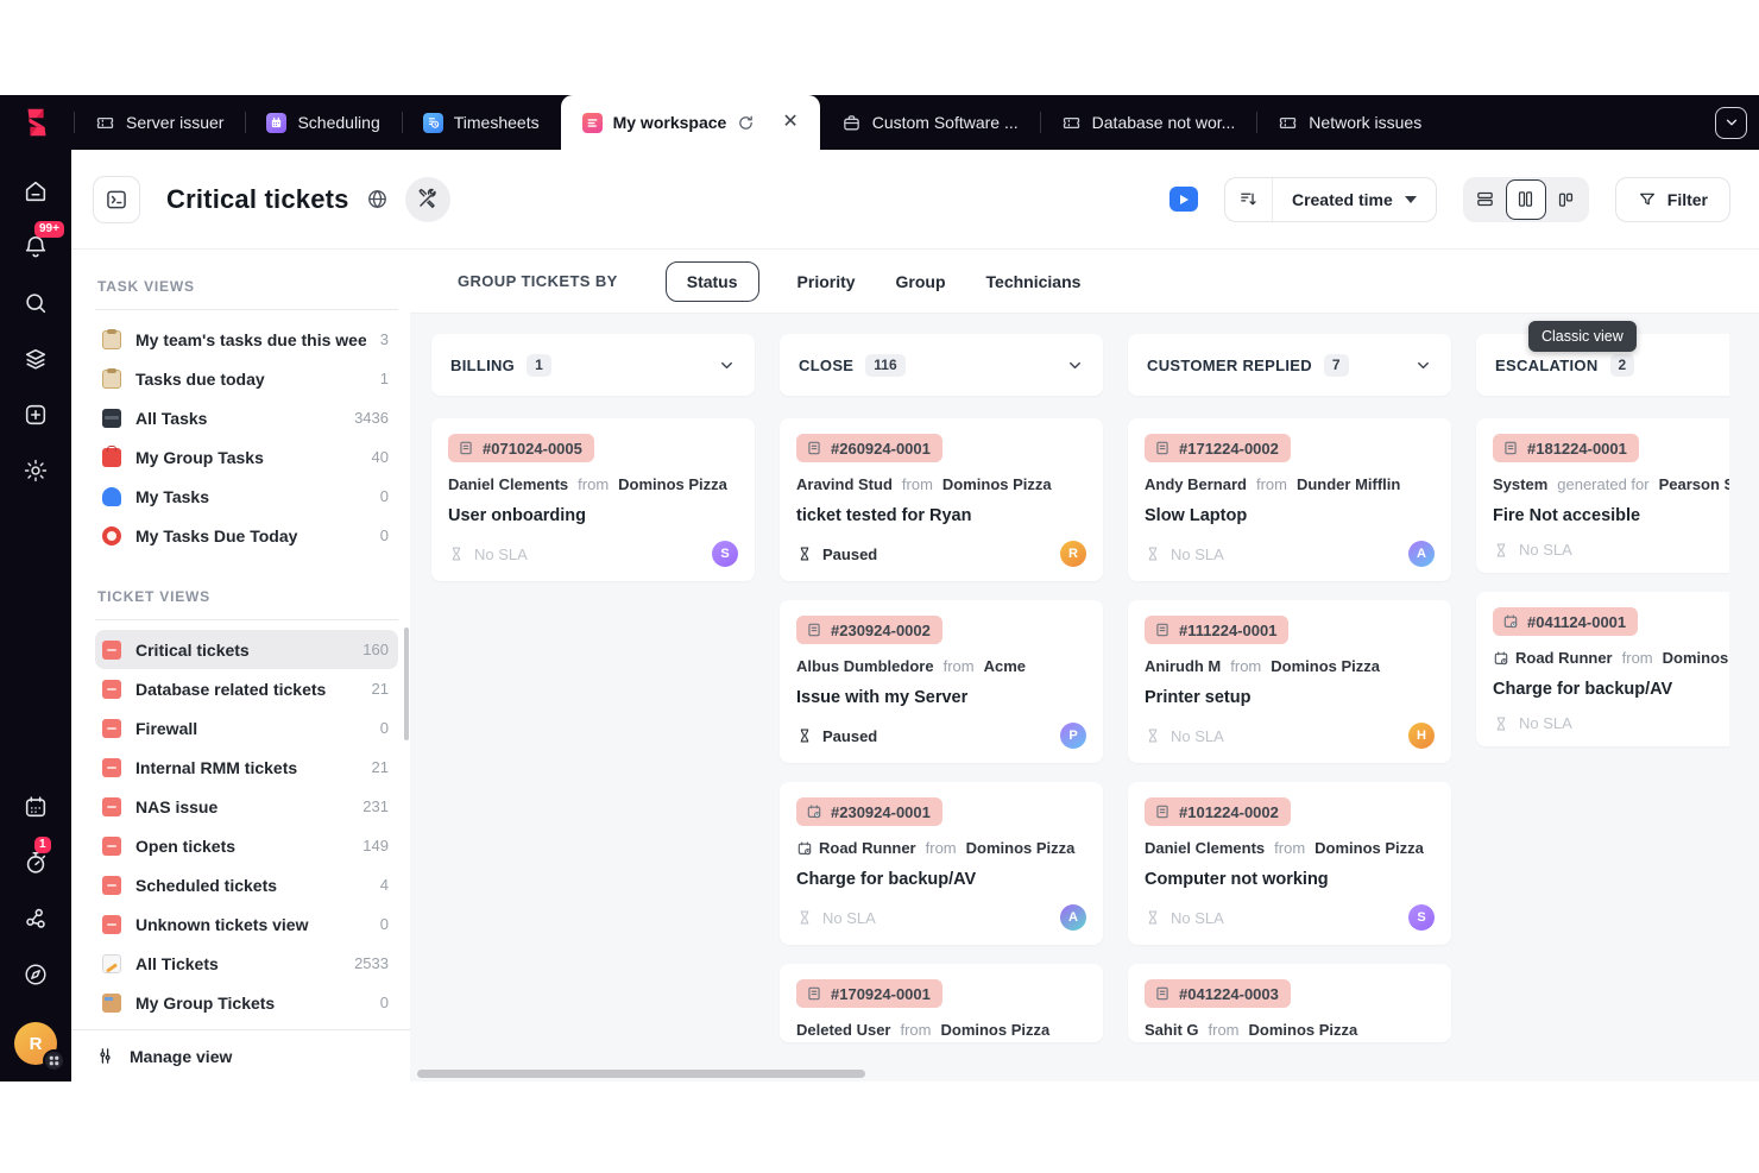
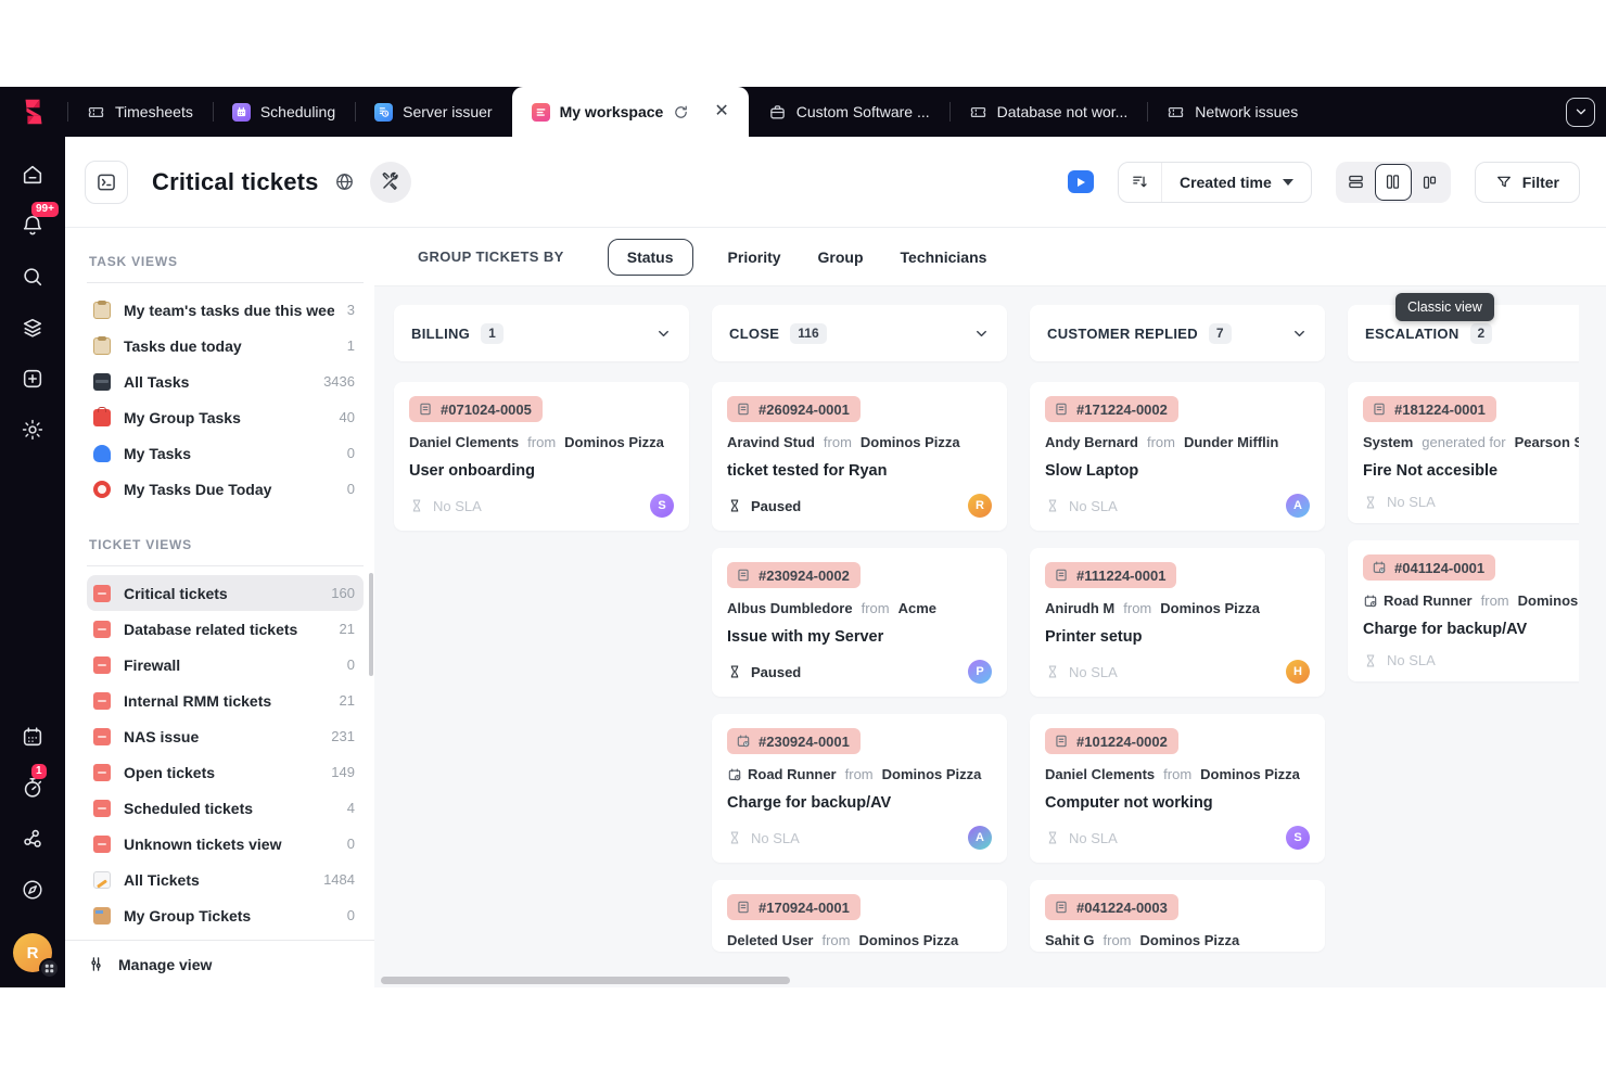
- Server issuer
+ Timesheets
  Scheduling
- Timesheets
+ Server issuer
  My workspace
  ✕
  Custom Software ...
  Database not wor...
  Network issues
  99+
  1
  R
  Critical tickets
  Created time
  Filter
  Classic view
  TASK VIEWS
  My team's tasks due this wee
  3
  Tasks due today
  1
  All Tasks
  3436
  My Group Tasks
  40
  My Tasks
  0
  My Tasks Due Today
  0
  TICKET VIEWS
  Critical tickets
  160
  Database related tickets
  21
  Firewall
  0
  Internal RMM tickets
  21
  NAS issue
  231
  Open tickets
  149
  Scheduled tickets
  4
  Unknown tickets view
  0
  All Tickets
- 2533
+ 1484
  My Group Tickets
  0
  Manage view
  GROUP TICKETS BY
  Status
  Priority
  Group
  Technicians
  BILLING
  1
  #071024-0005
  Daniel Clements
  from
  Dominos Pizza
  User onboarding
  No SLA
  S
  CLOSE
  116
  #260924-0001
  Aravind Stud
  from
  Dominos Pizza
  ticket tested for Ryan
  Paused
  R
  #230924-0002
  Albus Dumbledore
  from
  Acme
  Issue with my Server
  Paused
  P
  #230924-0001
  Road Runner
  from
  Dominos Pizza
  Charge for backup/AV
  No SLA
  A
  #170924-0001
  Deleted User
  from
  Dominos Pizza
  CUSTOMER REPLIED
  7
  #171224-0002
  Andy Bernard
  from
  Dunder Mifflin
  Slow Laptop
  No SLA
  A
  #111224-0001
  Anirudh M
  from
  Dominos Pizza
  Printer setup
  No SLA
  H
  #101224-0002
  Daniel Clements
  from
  Dominos Pizza
  Computer not working
  No SLA
  S
  #041224-0003
  Sahit G
  from
  Dominos Pizza
  ESCALATION
  2
  #181224-0001
  System
  generated for
  Pearson S
  Fire Not accesible
  No SLA
  #041124-0001
  Road Runner
  from
  Charge for backup/AV
  No SLA
